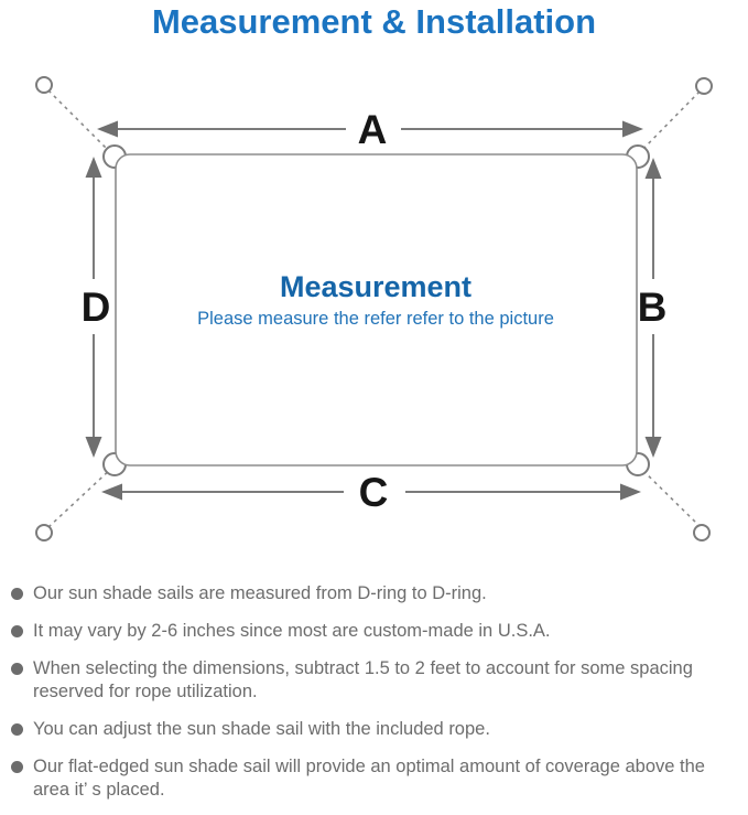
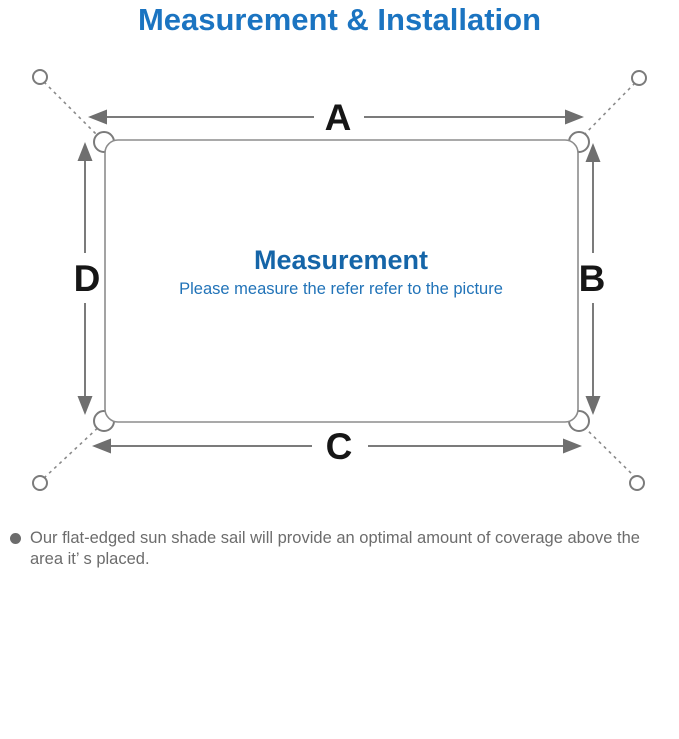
  Measurement & Installation
  A
  C
  D
  B
  Measurement
  Please measure the refer refer to the picture
- Our sun shade sails are measured from D-ring to D-ring.
- It may vary by 2-6 inches since most are custom-made in U.S.A.
- When selecting the dimensions, subtract 1.5 to 2 feet to account for some spacing reserved for rope utilization.
- You can adjust the sun shade sail with the included rope.
  Our flat-edged sun shade sail will provide an optimal amount of coverage above the area it’ s placed.
